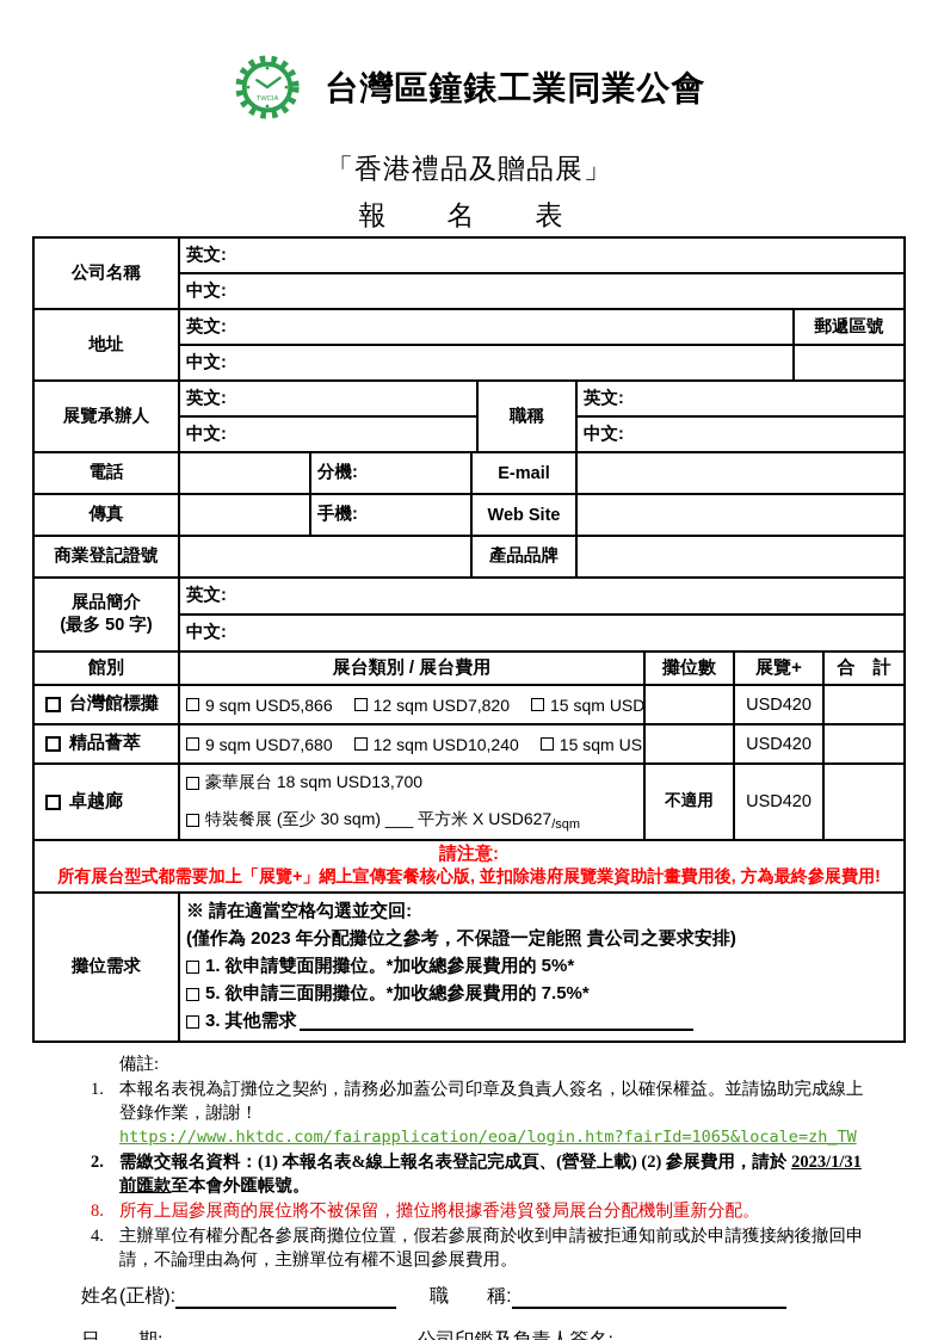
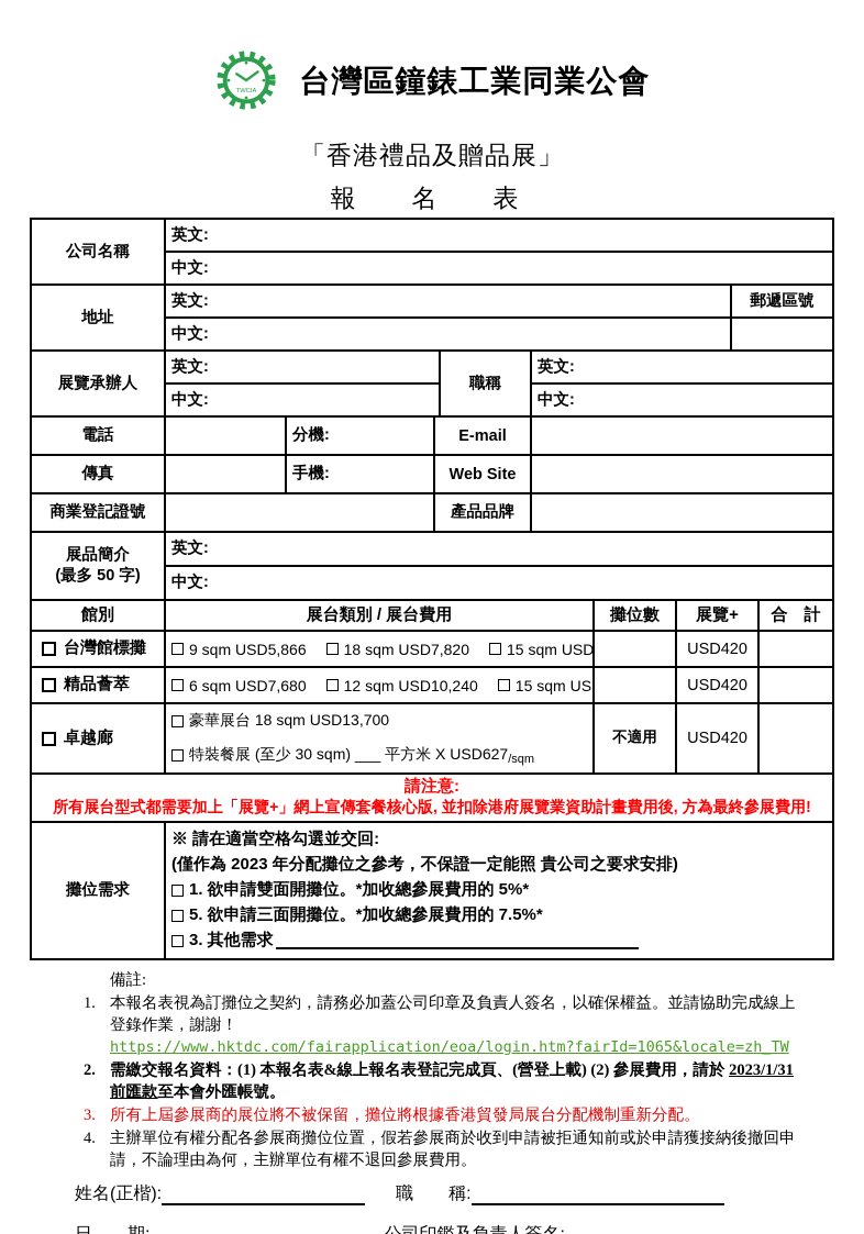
  台灣區鐘錶工業同業公會
  「香港禮品及贈品展」
  報 名 表
  公司名稱	英文:
  中文:
  地址	英文:	郵遞區號
  中文:
  展覽承辦人	英文:	職稱	英文:
  中文:	中文:
  電話		分機:	E-mail
  傳真		手機:	Web Site
  商業登記證號		產品品牌
  展品簡介 (最多 50 字)	英文:
  中文:
  館別	展台類別 / 展台費用	攤位數	展覽+	合 計
- 台灣館標攤	9 sqm USD5,866 12 sqm USD7,820 15 sqm USD		USD420
+ 台灣館標攤	9 sqm USD5,866 18 sqm USD7,820 15 sqm USD		USD420
- 精品薈萃	9 sqm USD7,680 12 sqm USD10,240 15 sqm US		USD420
+ 精品薈萃	6 sqm USD7,680 12 sqm USD10,240 15 sqm US		USD420
  卓越廊	豪華展台 18 sqm USD13,700 特裝餐展 (至少 30 sqm) ___ 平方米 X USD627/sqm	不適用	USD420
  請注意: 所有展台型式都需要加上「展覽+」網上宣傳套餐核心版, 並扣除港府展覽業資助計畫費用後, 方為最終參展費用!
  攤位需求	※ 請在適當空格勾選並交回: (僅作為 2023 年分配攤位之參考，不保證一定能照 貴公司之要求安排) 1. 欲申請雙面開攤位。*加收總參展費用的 5%* 5. 欲申請三面開攤位。*加收總參展費用的 7.5%* 3. 其他需求
  備註:
  1.
  本報名表視為訂攤位之契約，請務必加蓋公司印章及負責人簽名，以確保權益。並請協助完成線上登錄作業，謝謝！
  https://www.hktdc.com/fairapplication/eoa/login.htm?fairId=1065&locale=zh_TW
  2.
  需繳交報名資料：(1) 本報名表&線上報名表登記完成頁、(營登上載) (2) 參展費用，請於 2023/1/31 前匯款至本會外匯帳號。
- 8.
+ 3.
  所有上屆參展商的展位將不被保留，攤位將根據香港貿發局展台分配機制重新分配。
  4.
  主辦單位有權分配各參展商攤位位置，假若參展商於收到申請被拒通知前或於申請獲接納後撤回申請，不論理由為何，主辦單位有權不退回參展費用。
  姓名(正楷):
  職 稱:
